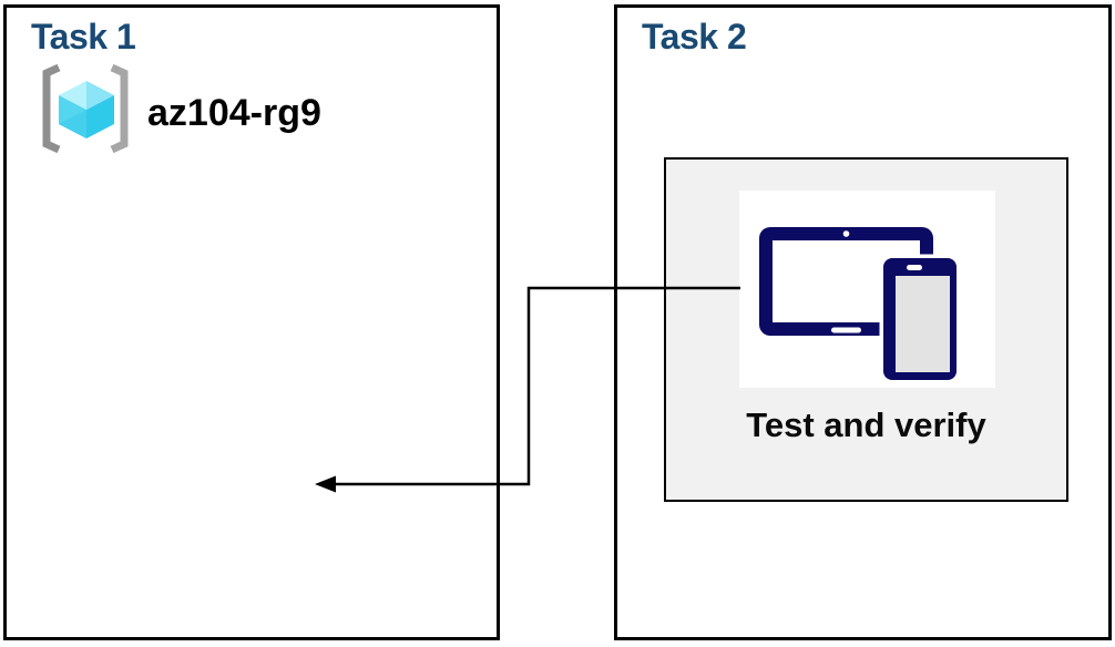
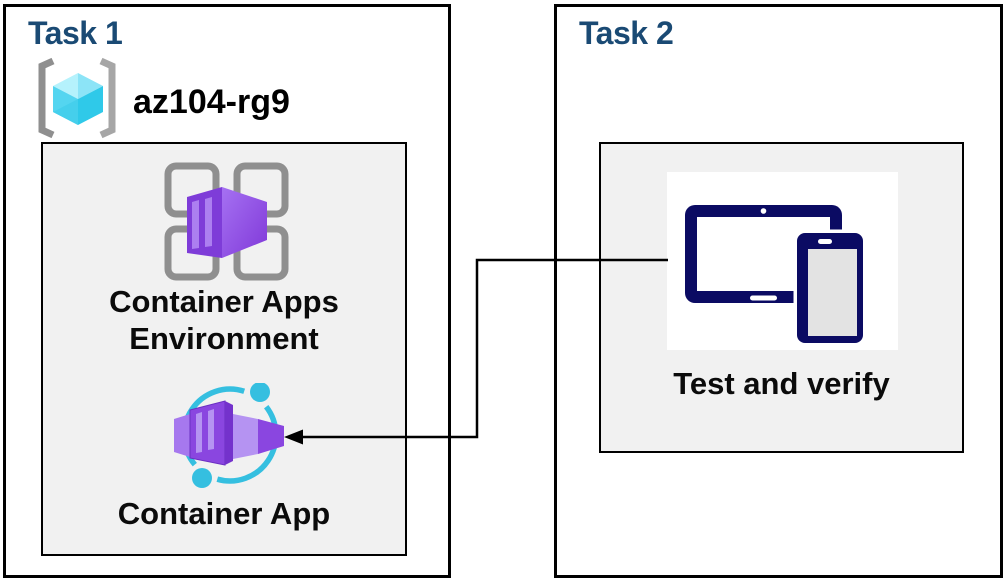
  Task 1
  az104-rg9
+ Container Apps
+ Environment
+ Container App
  Task 2
  Test and verify
